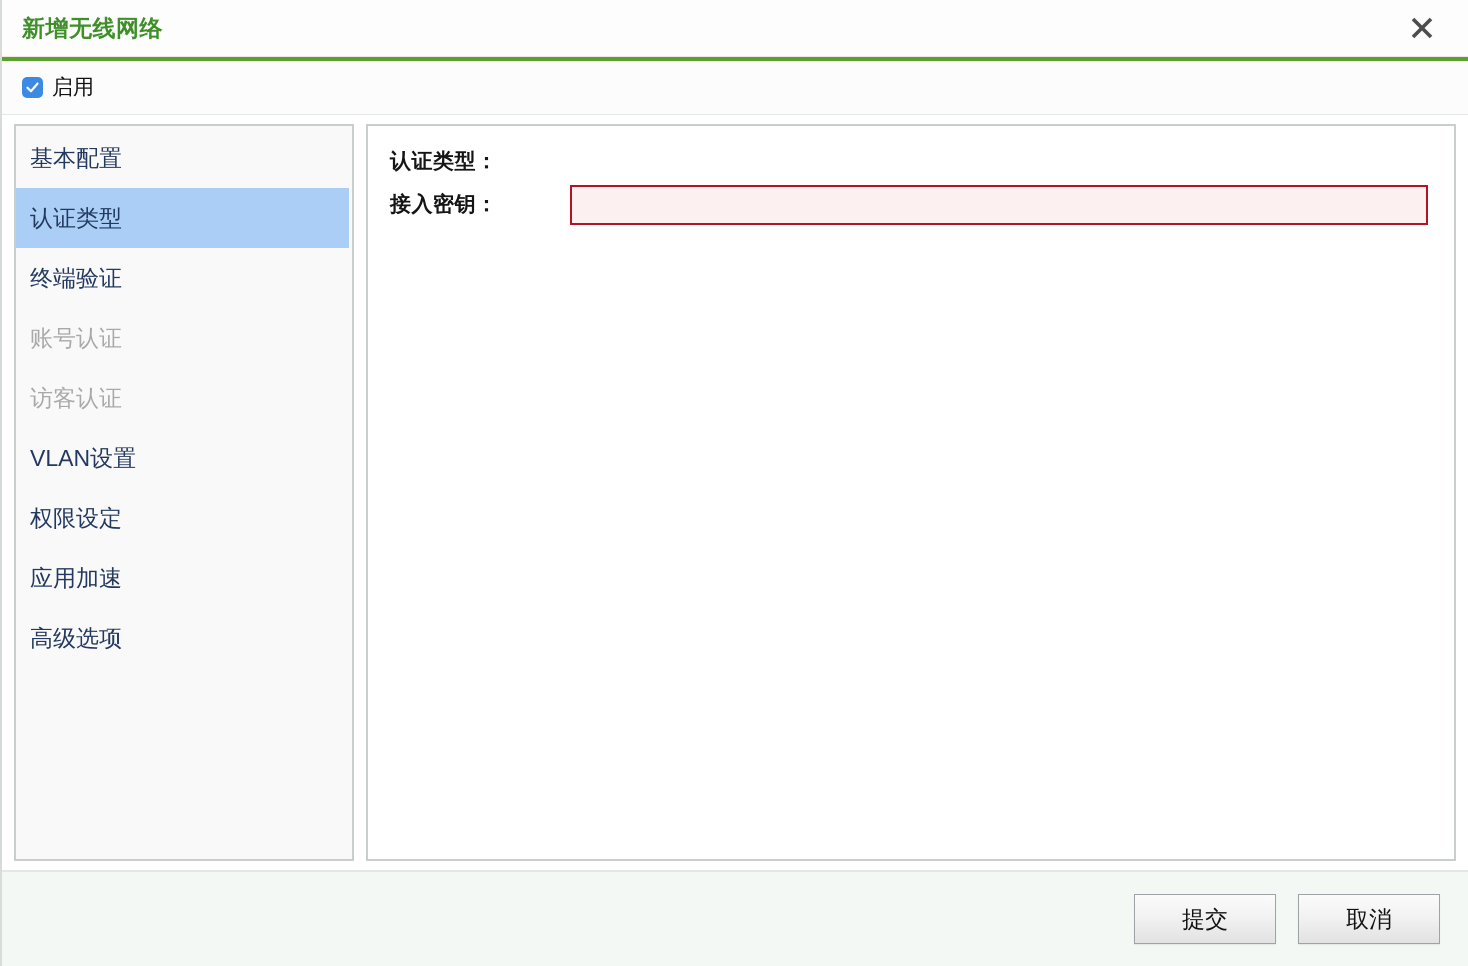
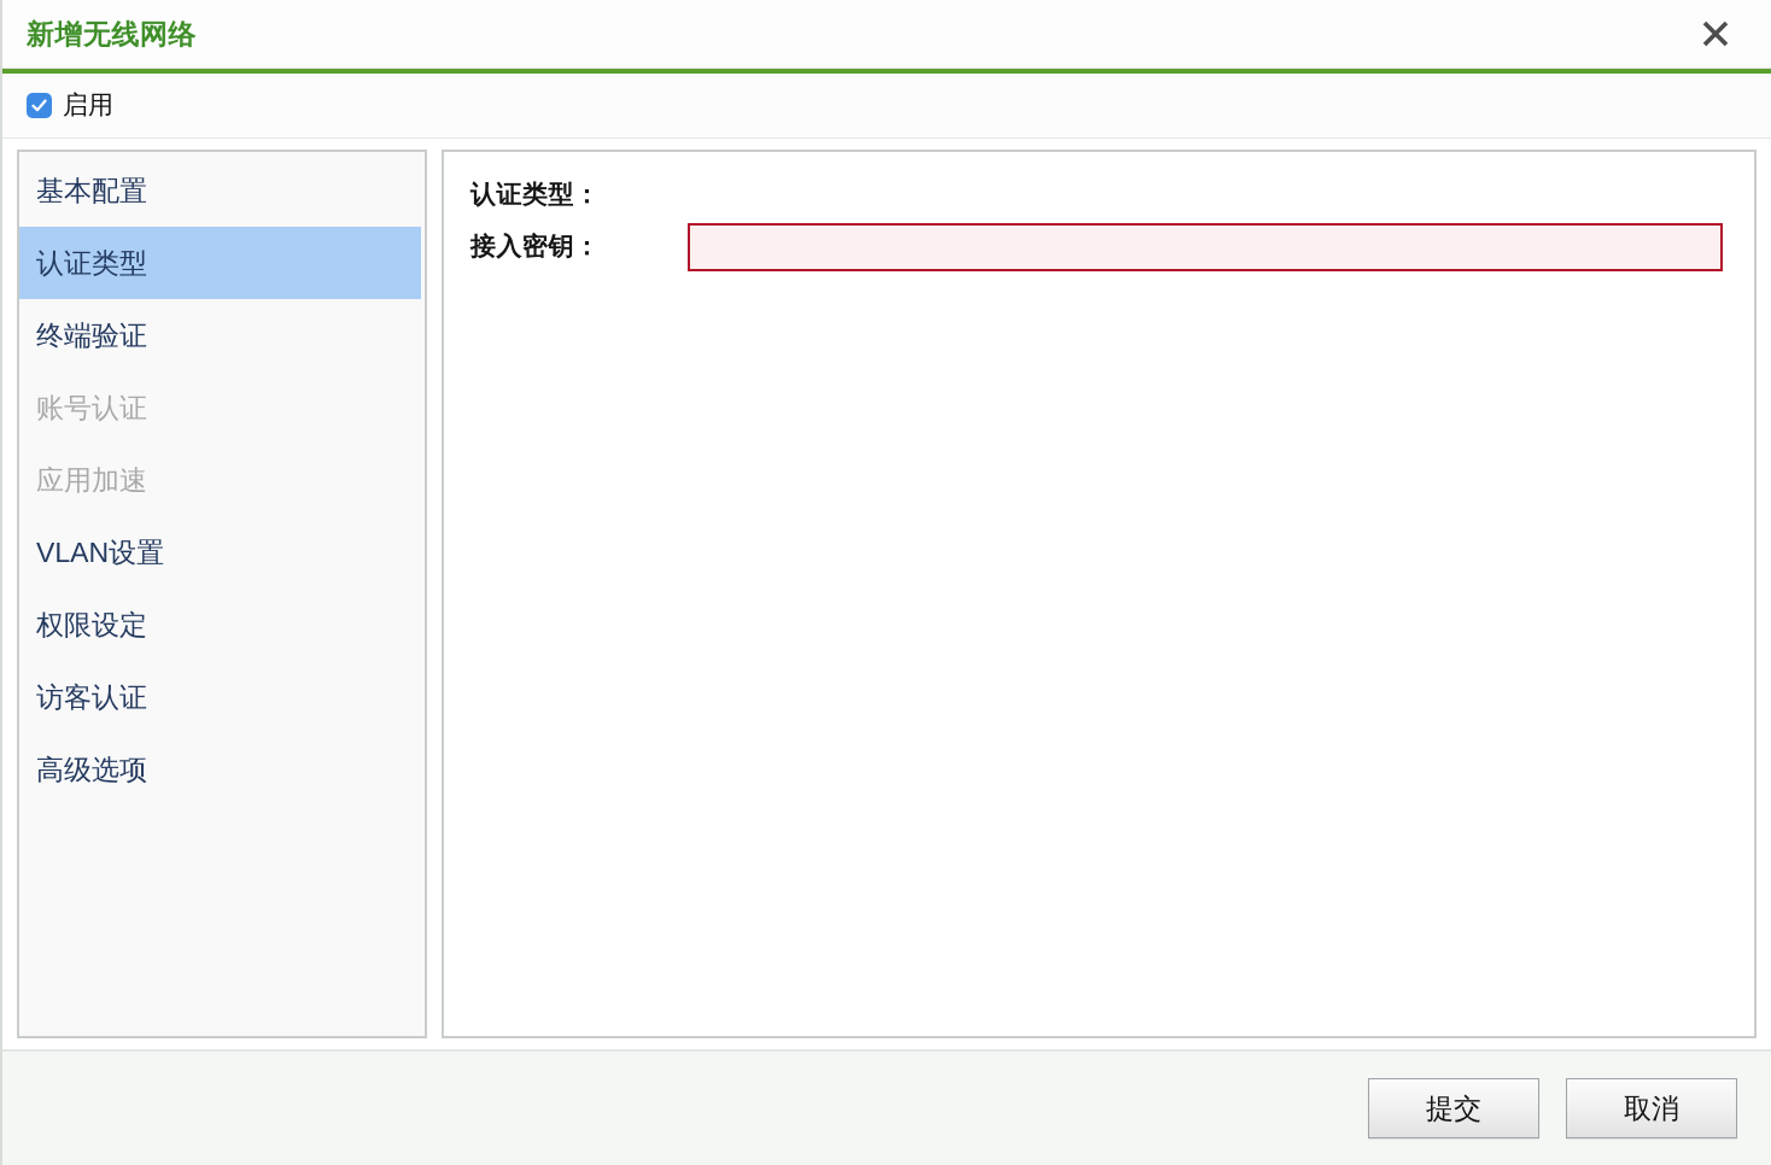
  新增无线网络
  启用
  基本配置
  认证类型
  终端验证
  账号认证
- 访客认证
+ 应用加速
  VLAN设置
  权限设定
- 应用加速
+ 访客认证
  高级选项
  认证类型：
  接入密钥：
  提交
  取消
